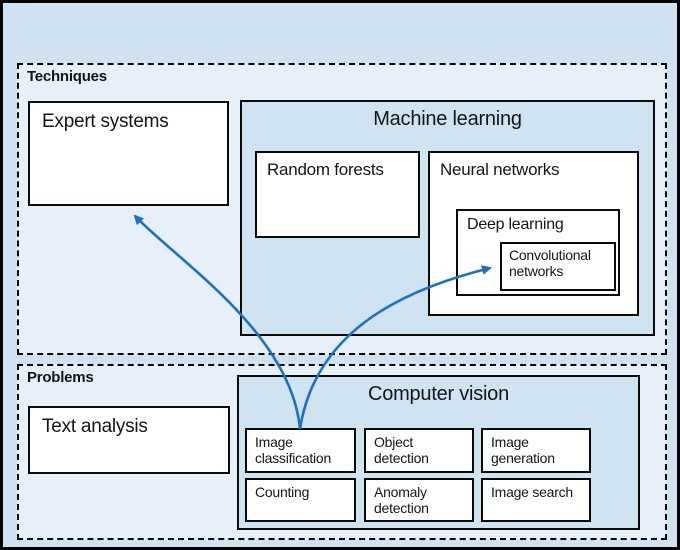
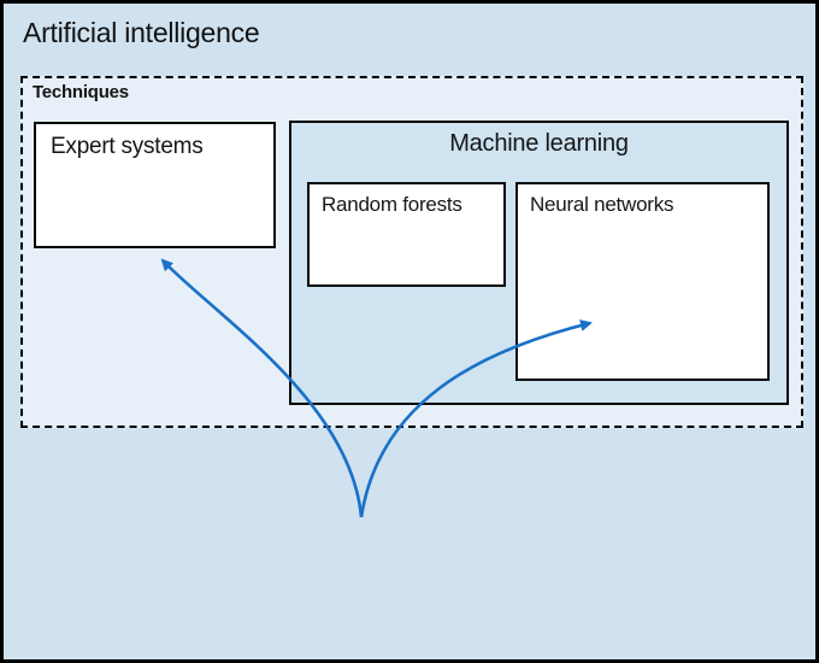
+ Artificial intelligence
  Techniques
  Expert systems
  Machine learning
  Random forests
  Neural networks
- Deep learning
- Convolutional networks
- Problems
- Text analysis
- Computer vision
- Image classification
- Object detection
- Image generation
- Counting
- Anomaly detection
- Image search
